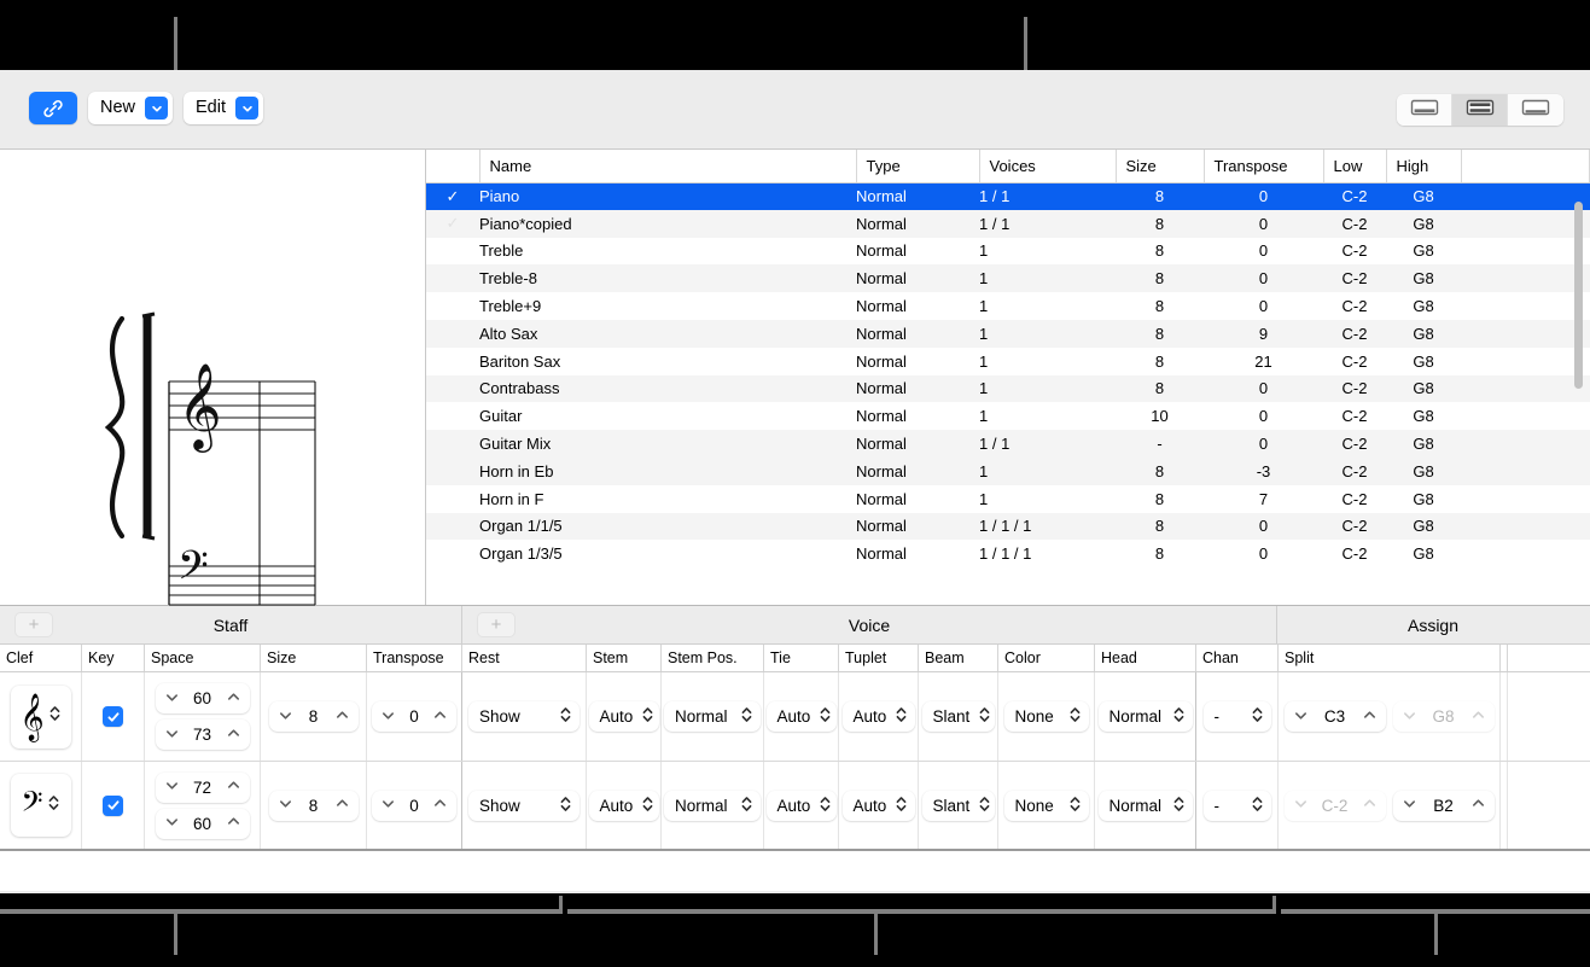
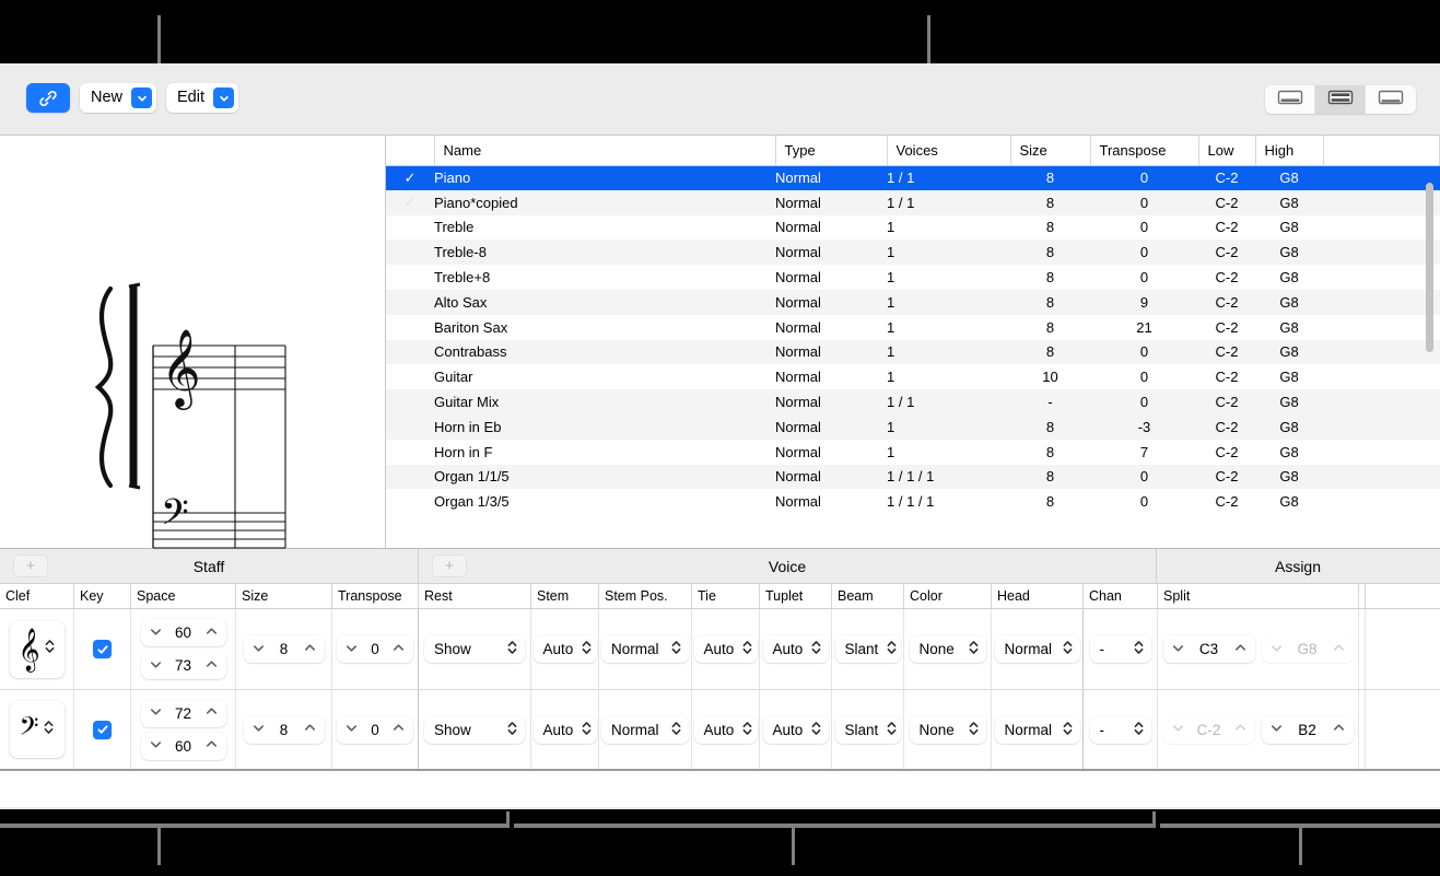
  New
  Edit
  𝄞
  𝄢
  	Name	Type	Voices	Size	Transpose	Low	High
  ✓	Piano	Normal	1 / 1	8	0	C-2	G8
  	Piano*copied	Normal	1 / 1	8	0	C-2	G8
  	Treble	Normal	1	8	0	C-2	G8
  	Treble-8	Normal	1	8	0	C-2	G8
- 	Treble+9	Normal	1	8	0	C-2	G8
+ 	Treble+8	Normal	1	8	0	C-2	G8
  	Alto Sax	Normal	1	8	9	C-2	G8
  	Bariton Sax	Normal	1	8	21	C-2	G8
  	Contrabass	Normal	1	8	0	C-2	G8
  	Guitar	Normal	1	10	0	C-2	G8
  	Guitar Mix	Normal	1 / 1	-	0	C-2	G8
  	Horn in Eb	Normal	1	8	-3	C-2	G8
  	Horn in F	Normal	1	8	7	C-2	G8
  	Organ 1/1/5	Normal	1 / 1 / 1	8	0	C-2	G8
  	Organ 1/3/5	Normal	1 / 1 / 1	8	0	C-2	G8
  +
  Staff
  +
  Voice
  Assign
  Clef
  Key
  Space
  Size
  Transpose
  Rest
  Stem
  Stem Pos.
  Tie
  Tuplet
  Beam
  Color
  Head
  Chan
  Split
  𝄞
  60
  73
  8
  0
  Show
  Auto
  Normal
  Auto
  Auto
  Slant
  None
  Normal
  -
  C3
  G8
  𝄢
  72
  60
  8
  0
  Show
  Auto
  Normal
  Auto
  Auto
  Slant
  None
  Normal
  -
  C-2
  B2
